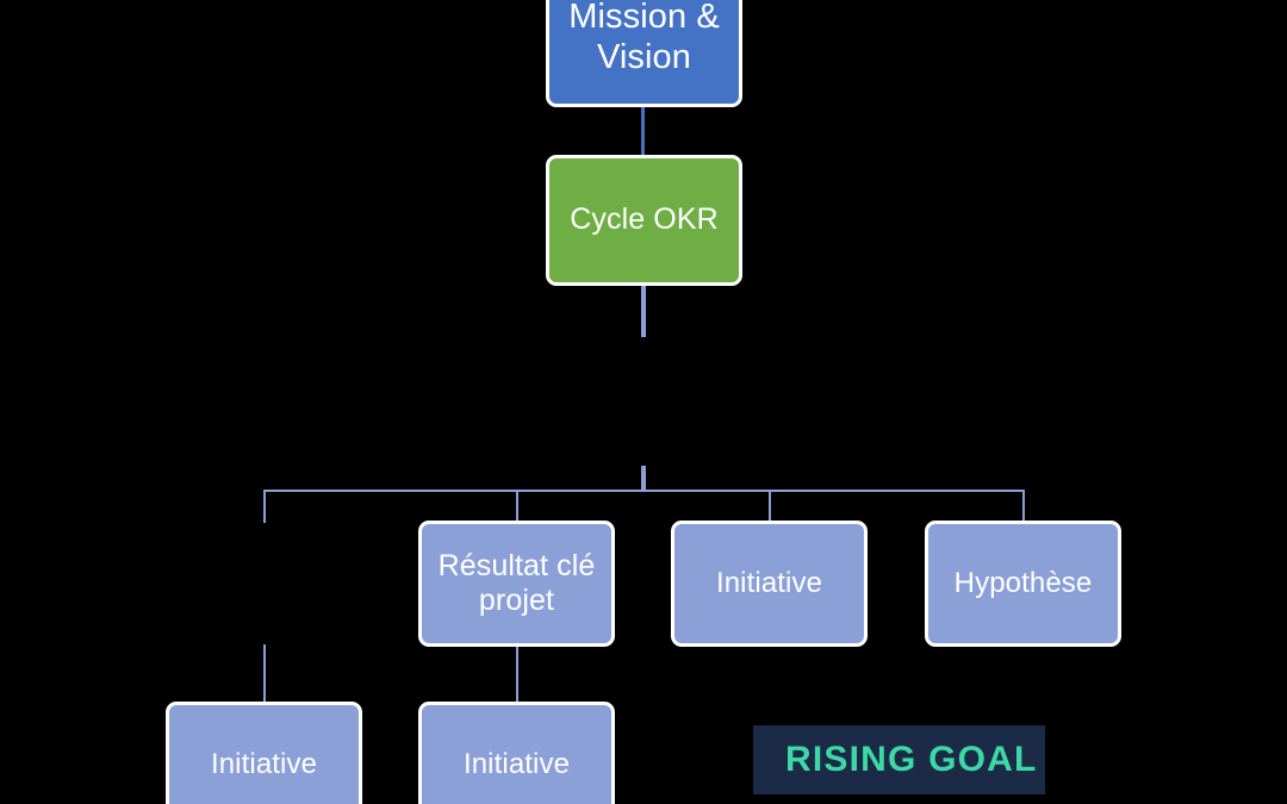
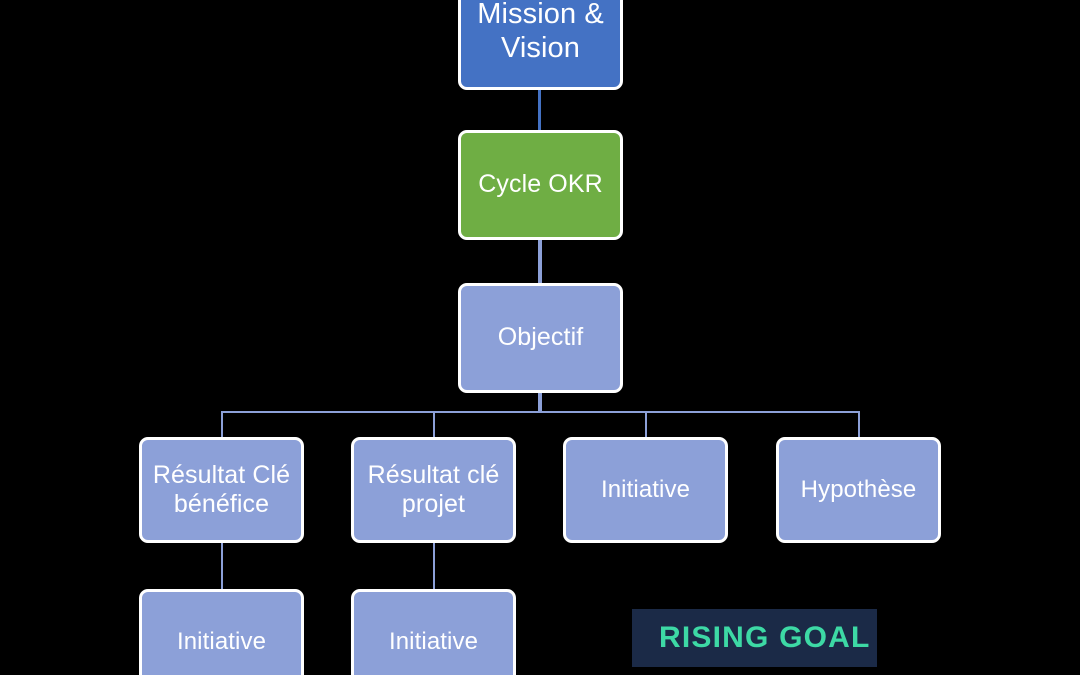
  Mission &
  Vision
  Cycle OKR
+ Objectif
+ Résultat Clé
+ bénéfice
  Résultat clé
  projet
  Initiative
  Hypothèse
  Initiative
  Initiative
  RISING GOAL
